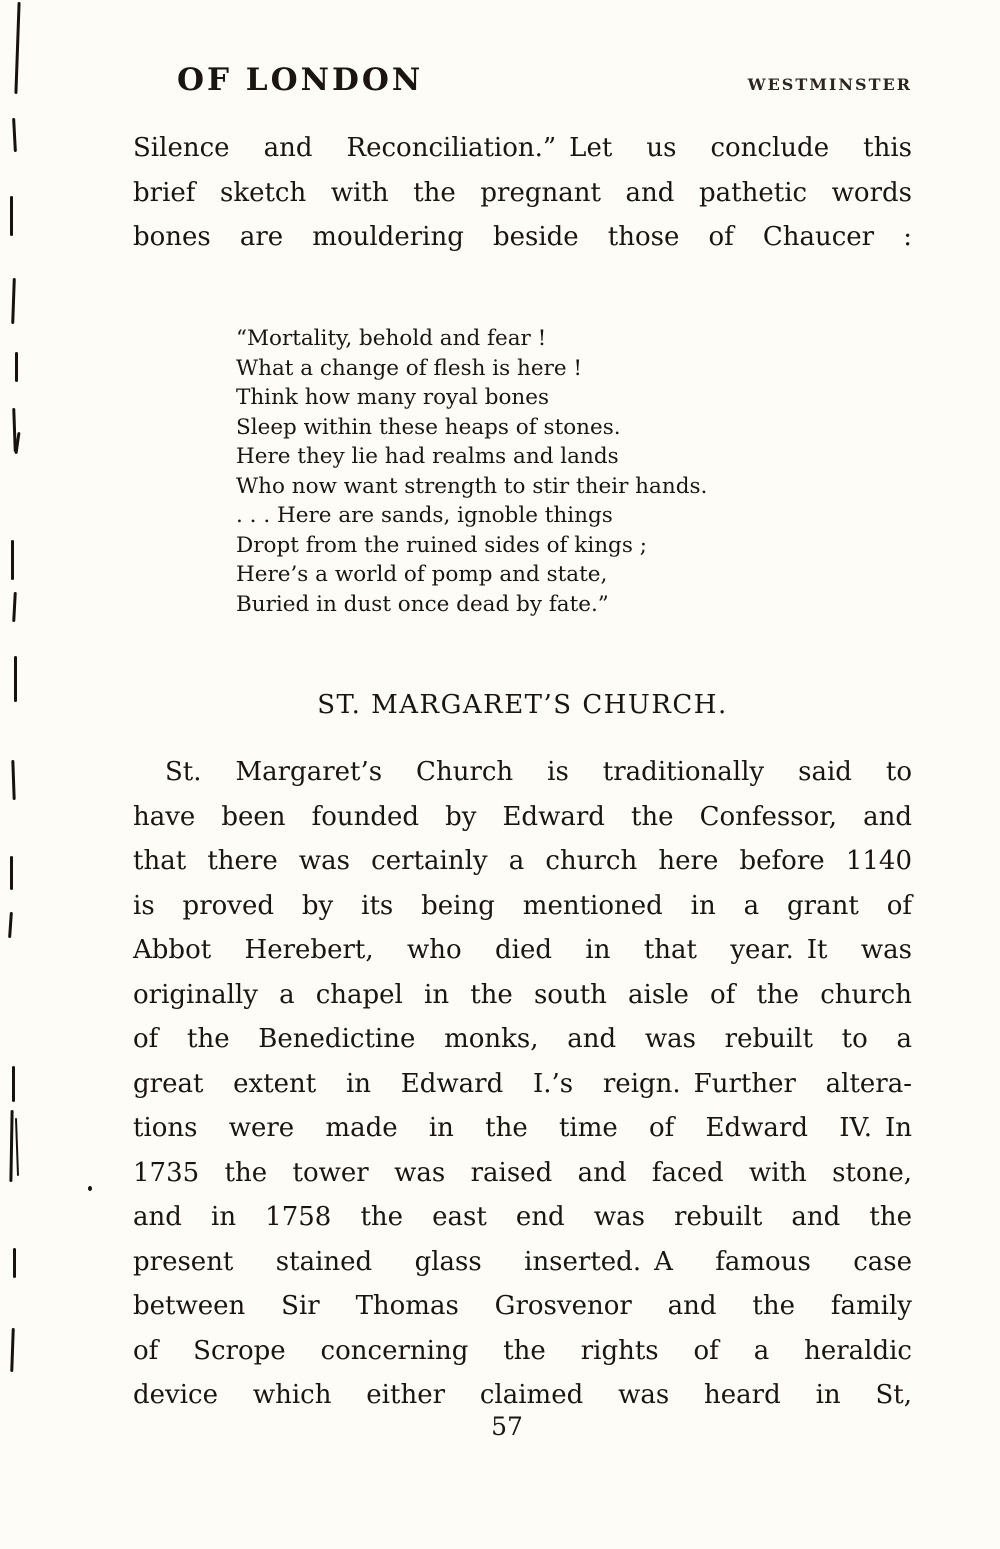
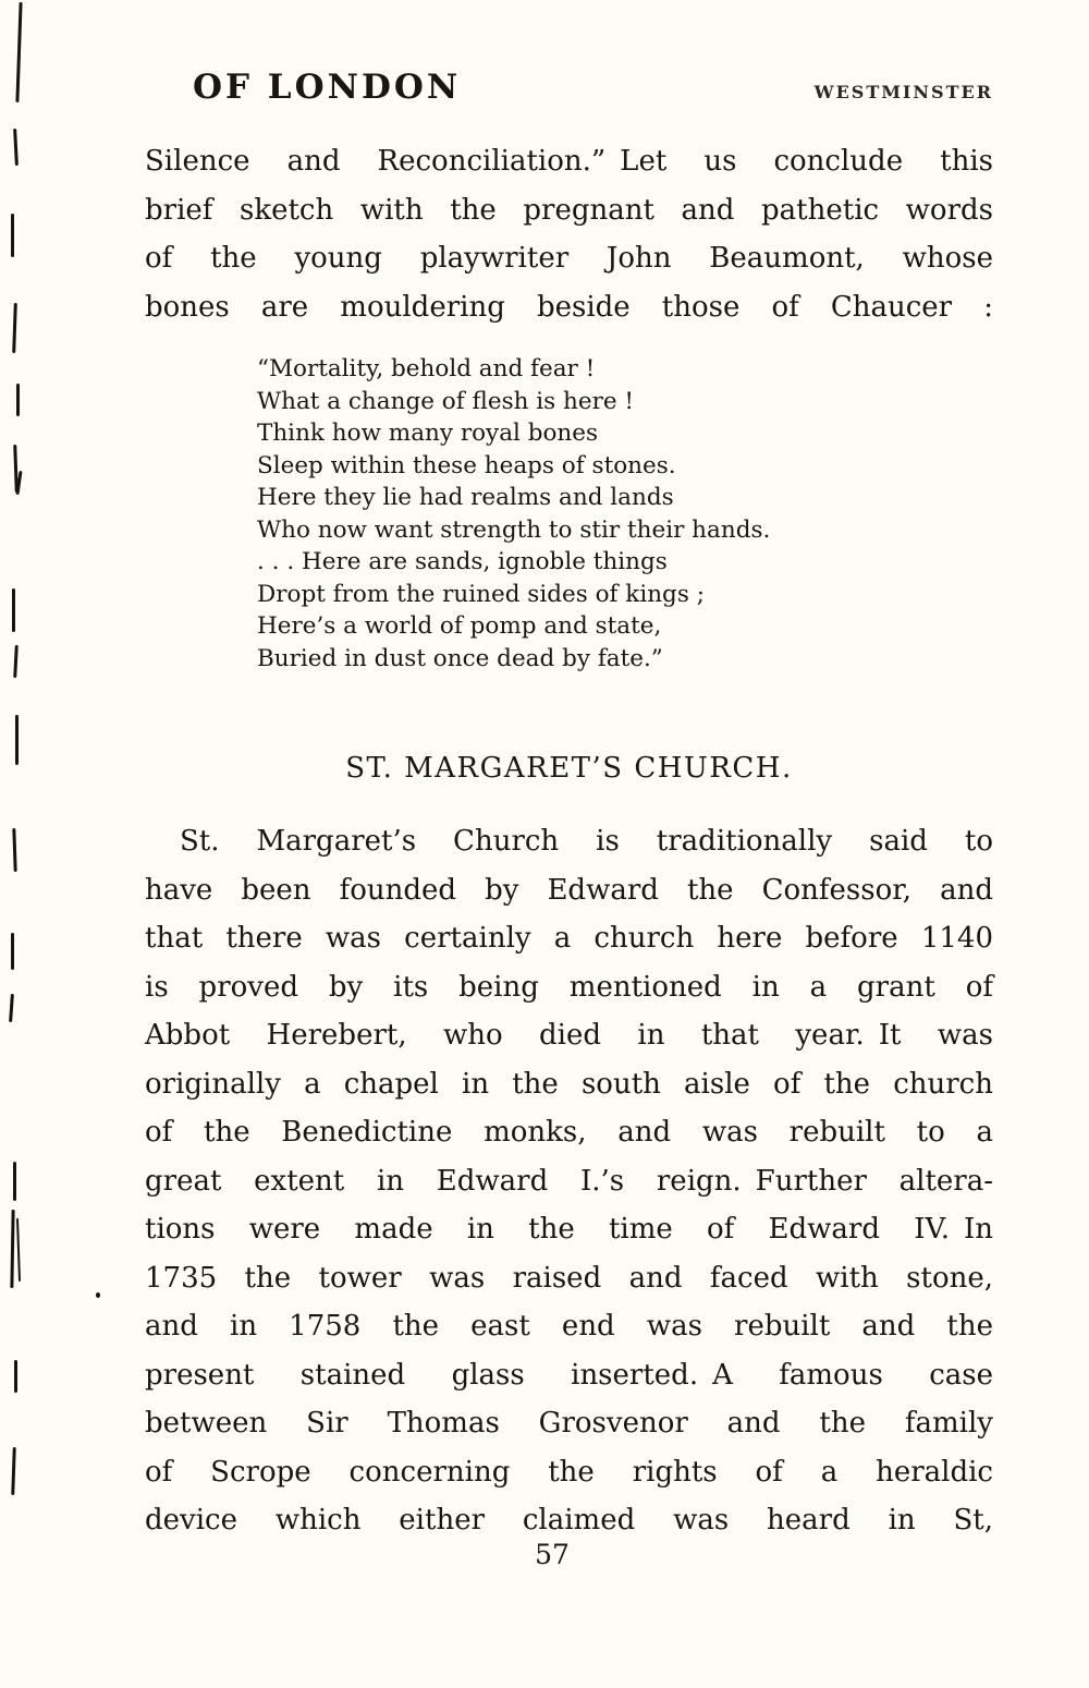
  OF LONDON
  WESTMINSTER
  Silence and Reconciliation.” Let us conclude this
  brief sketch with the pregnant and pathetic words
+ of the young playwriter John Beaumont, whose
  bones are mouldering beside those of Chaucer :
  “Mortality, behold and fear !
  What a change of flesh is here !
  Think how many royal bones
  Sleep within these heaps of stones.
  Here they lie had realms and lands
  Who now want strength to stir their hands.
  . . . Here are sands, ignoble things
  Dropt from the ruined sides of kings ;
  Here’s a world of pomp and state,
  Buried in dust once dead by fate.”
  ST. MARGARET’S CHURCH.
  St. Margaret’s Church is traditionally said to
  have been founded by Edward the Confessor, and
  that there was certainly a church here before 1140
  is proved by its being mentioned in a grant of
  Abbot Herebert, who died in that year. It was
  originally a chapel in the south aisle of the church
  of the Benedictine monks, and was rebuilt to a
  great extent in Edward I.’s reign. Further altera-
  tions were made in the time of Edward IV. In
  1735 the tower was raised and faced with stone,
  and in 1758 the east end was rebuilt and the
  present stained glass inserted. A famous case
  between Sir Thomas Grosvenor and the family
  of Scrope concerning the rights of a heraldic
  device which either claimed was heard in St,
  57
